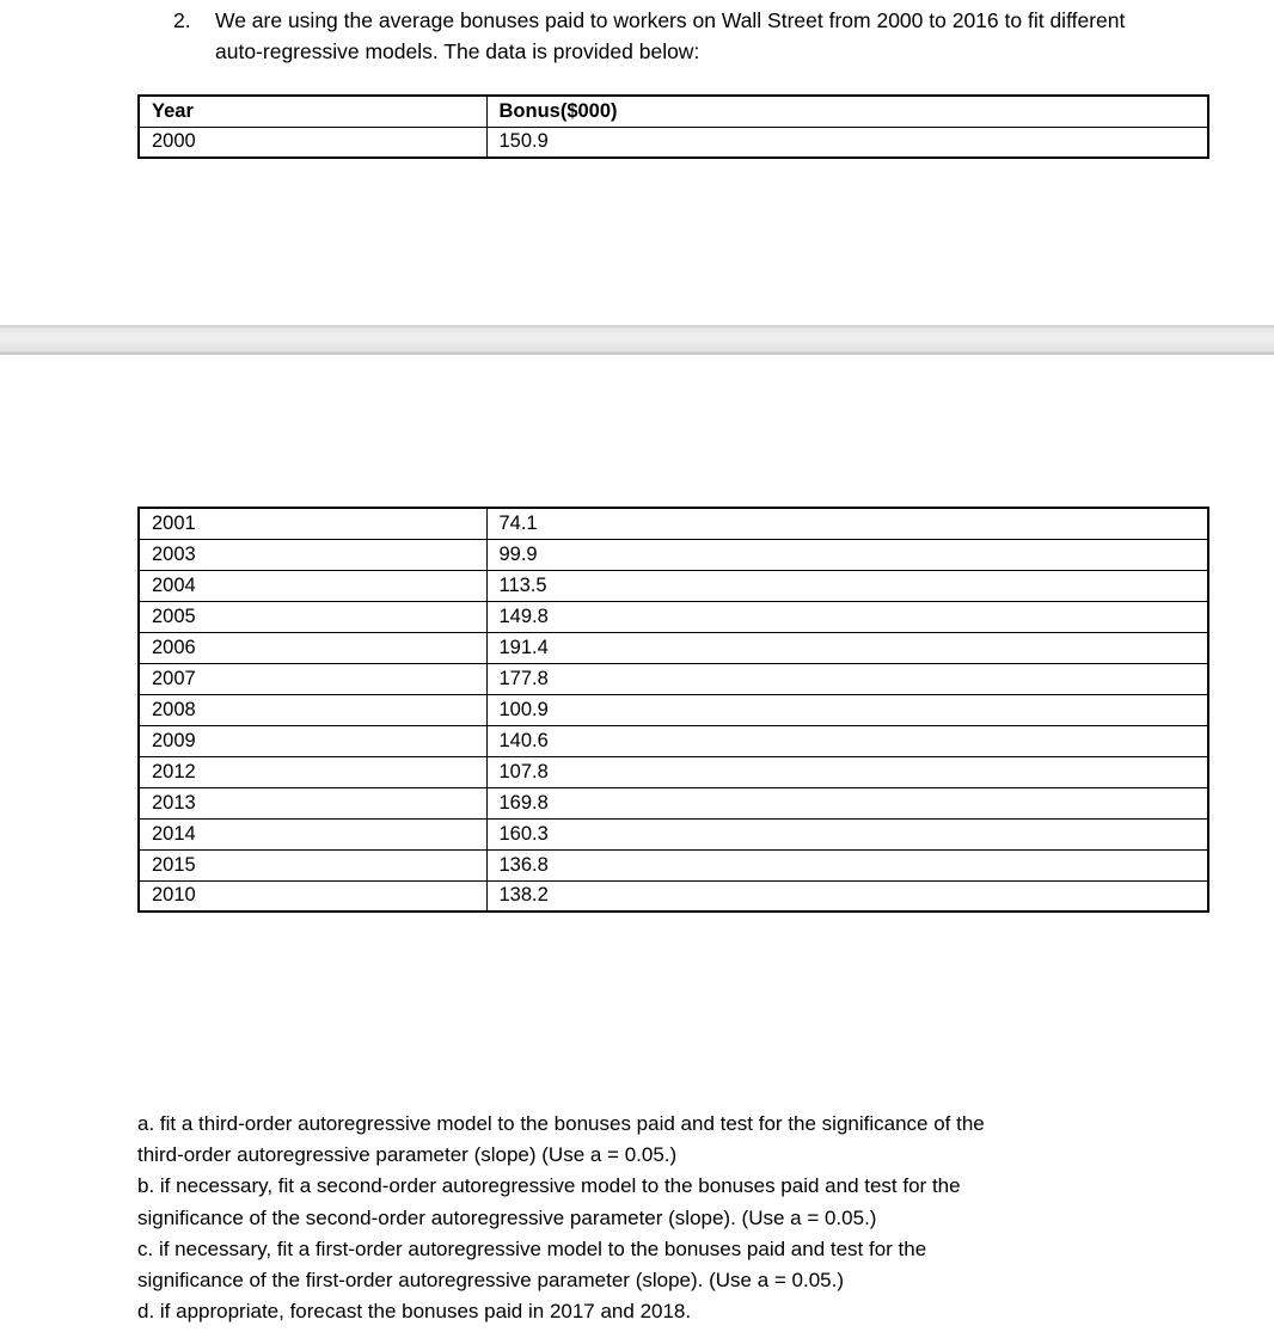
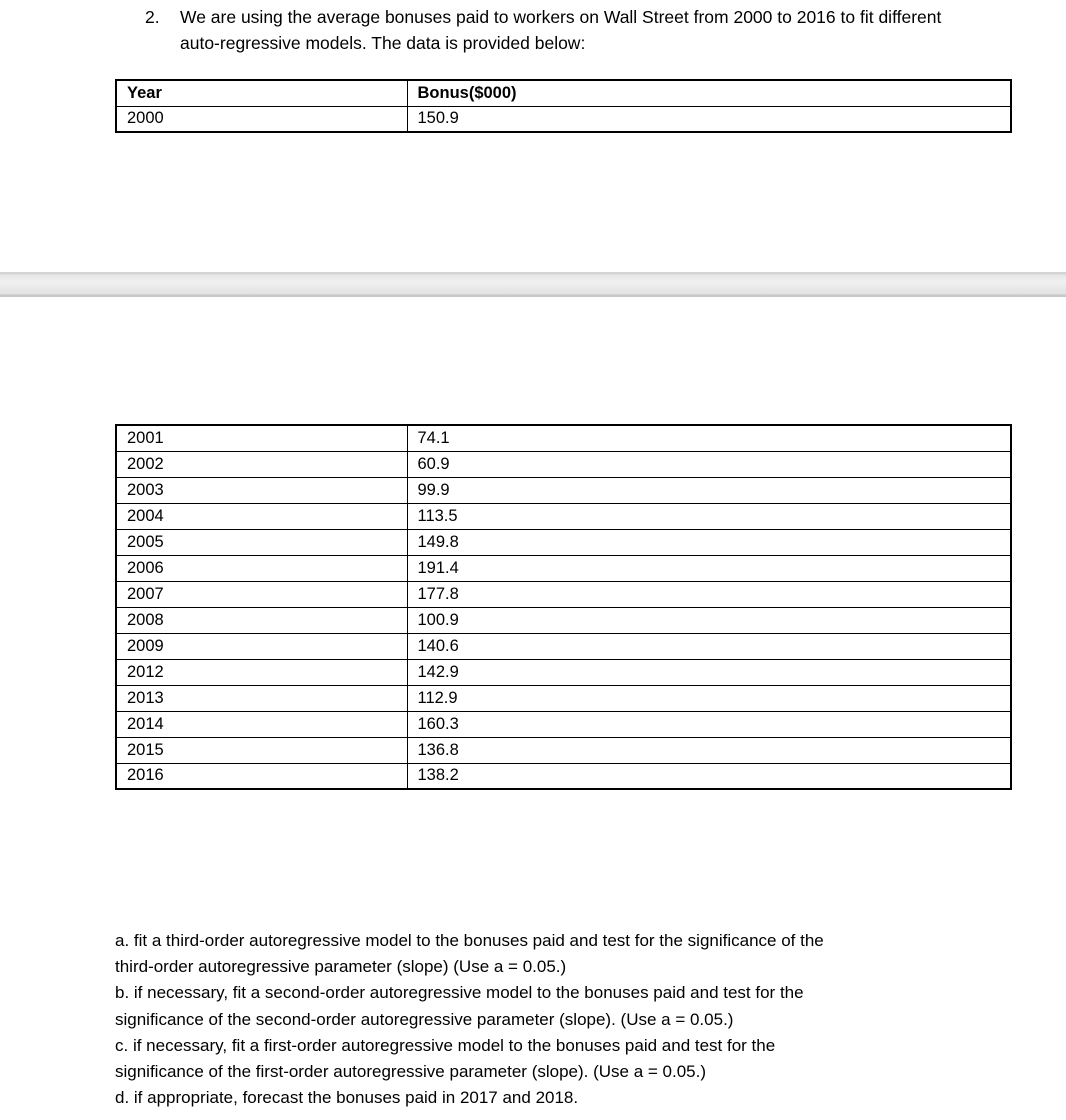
  2.
  We are using the average bonuses paid to workers on Wall Street from 2000 to 2016 to fit different auto-regressive models. The data is provided below:
  Year	Bonus($000)
  2000	150.9
  2001	74.1
+ 2002	60.9
  2003	99.9
  2004	113.5
  2005	149.8
  2006	191.4
  2007	177.8
  2008	100.9
  2009	140.6
- 2012	107.8
+ 2012	142.9
- 2013	169.8
+ 2013	112.9
  2014	160.3
  2015	136.8
- 2010	138.2
+ 2016	138.2
  a. fit a third-order autoregressive model to the bonuses paid and test for the significance of the
  third-order autoregressive parameter (slope) (Use a = 0.05.)
  b. if necessary, fit a second-order autoregressive model to the bonuses paid and test for the
  significance of the second-order autoregressive parameter (slope). (Use a = 0.05.)
  c. if necessary, fit a first-order autoregressive model to the bonuses paid and test for the
  significance of the first-order autoregressive parameter (slope). (Use a = 0.05.)
  d. if appropriate, forecast the bonuses paid in 2017 and 2018.
